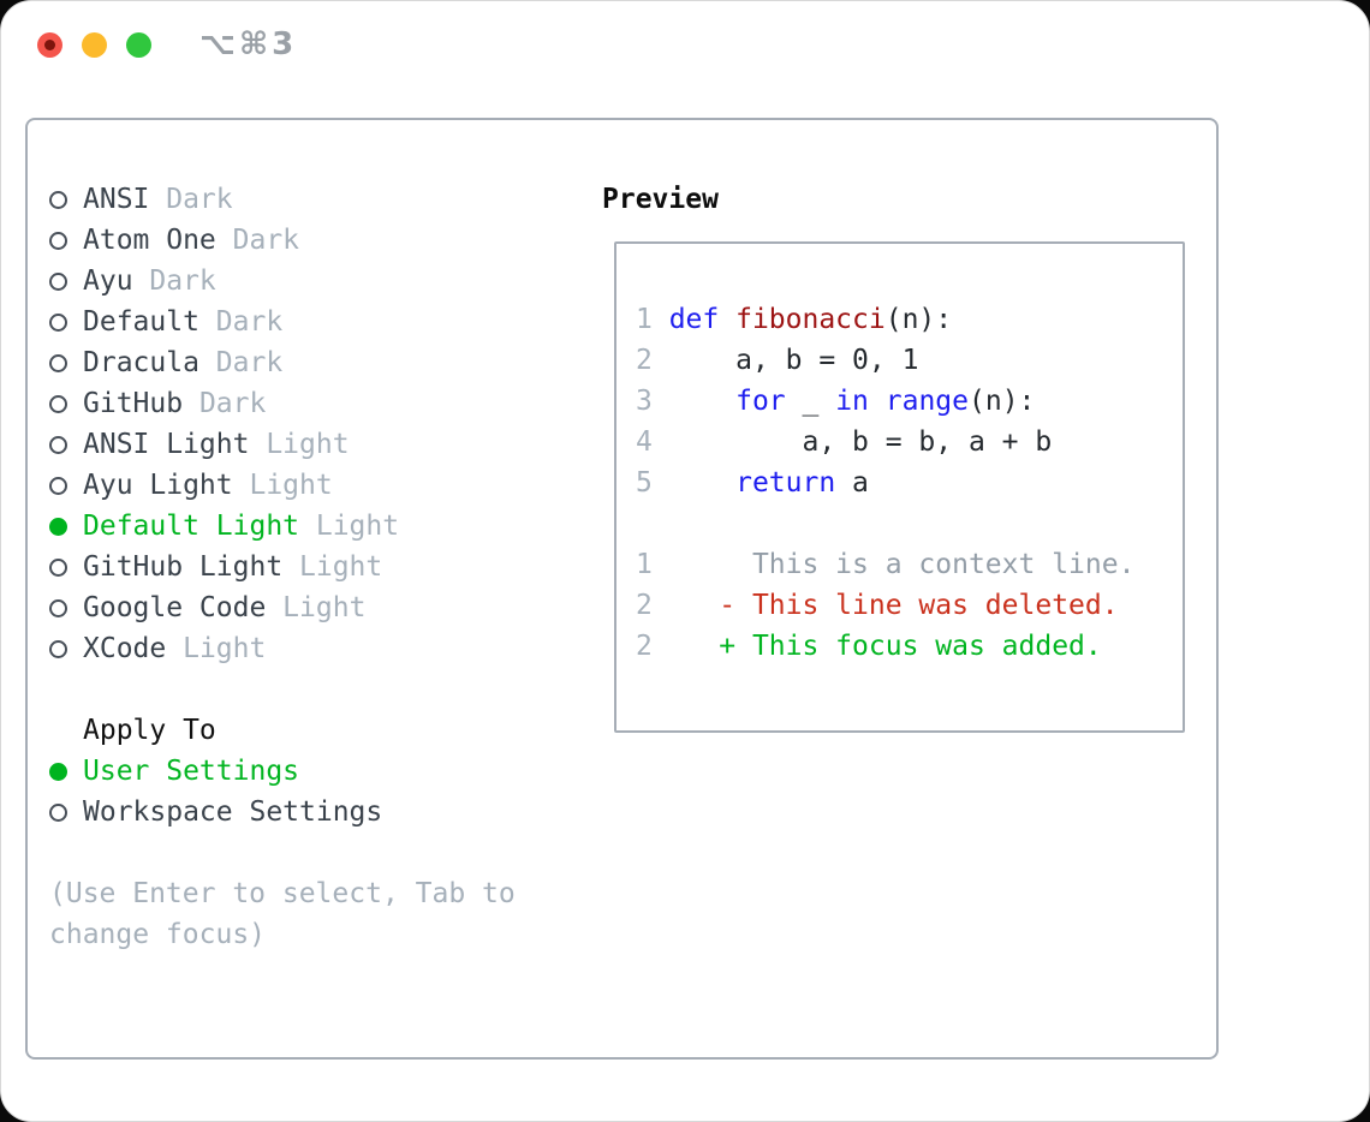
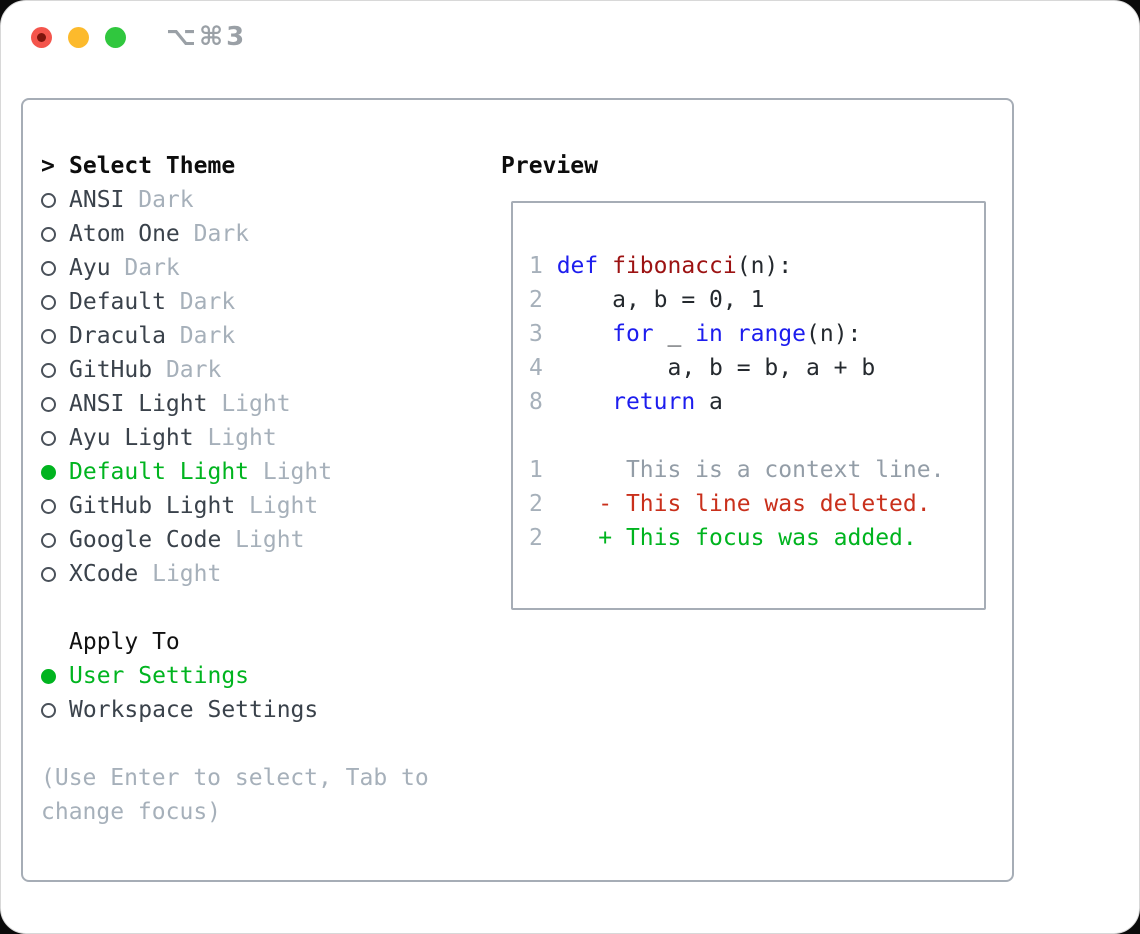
  ⌥⌘3
+ >
+ Select Theme
  ANSI
  Dark
  Atom One
  Dark
  Ayu
  Dark
  Default
  Dark
  Dracula
  Dark
  GitHub
  Dark
  ANSI Light
  Light
  Ayu Light
  Light
  Default Light
  Light
  GitHub Light
  Light
  Google Code
  Light
  XCode
  Light
  Apply To
  User Settings
  Workspace Settings
  (Use Enter to select, Tab to
  change focus)
  Preview
  1
  def
  fibonacci
  (n):
  2
  a, b = 0, 1
  3
  for
  _
  in
  range
  (n):
  4
  a, b = b, a + b
- 5
+ 8
  return
  a
  1
  This is a context line.
  2
  - This line was deleted.
  2
  + This focus was added.
